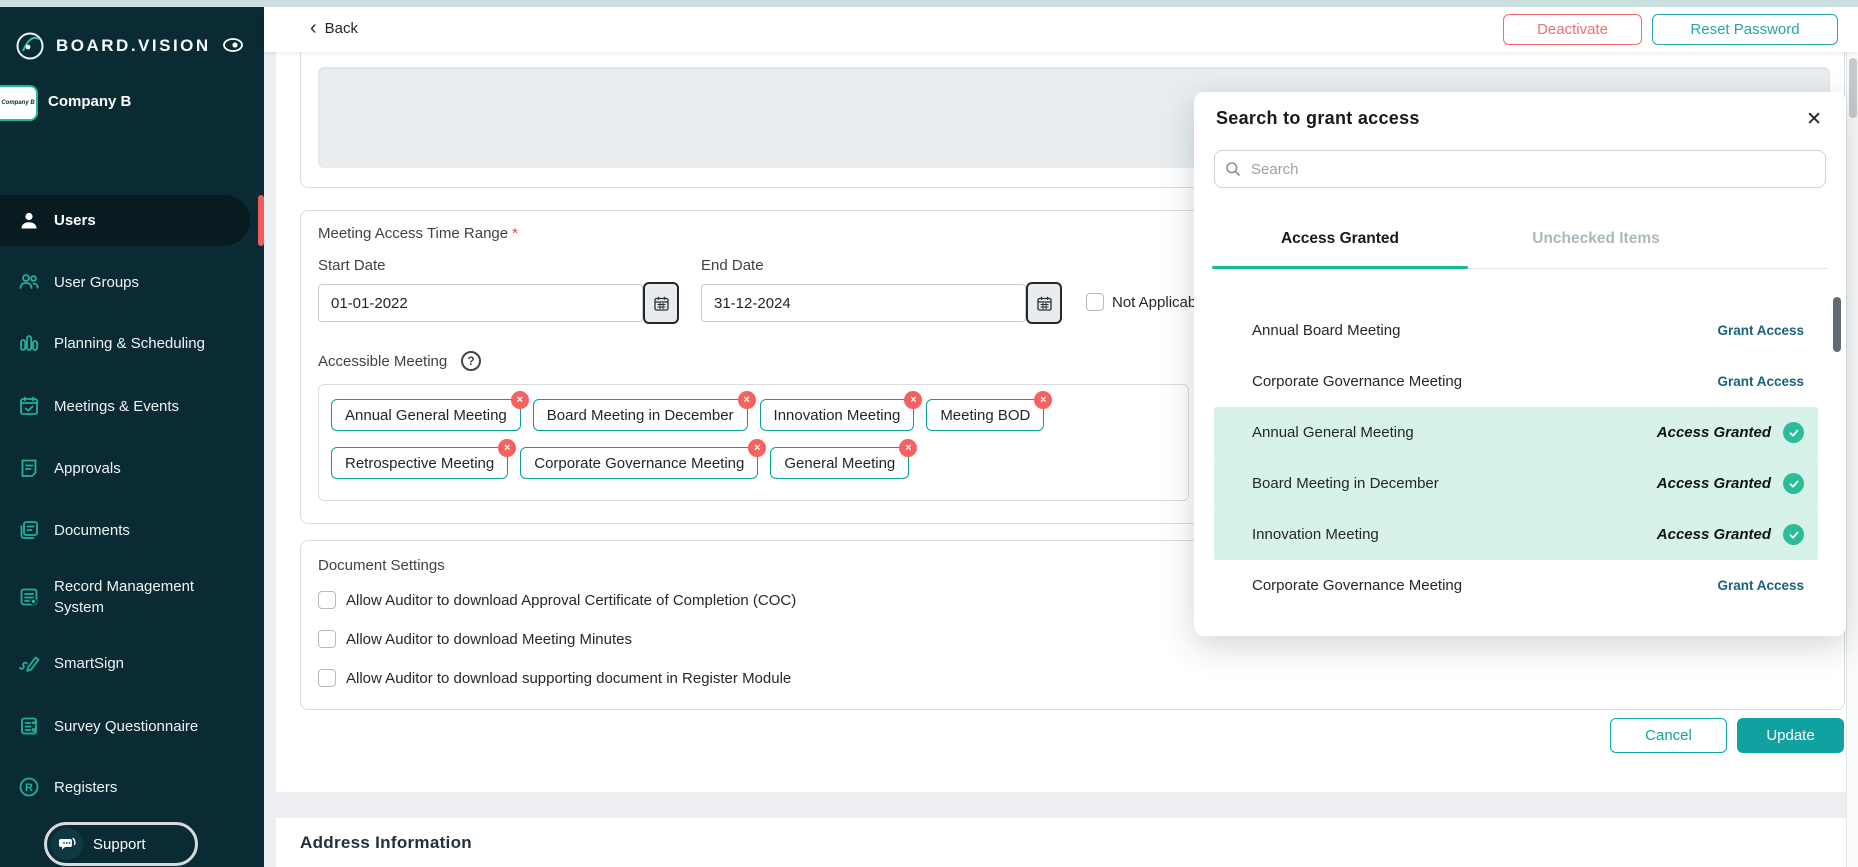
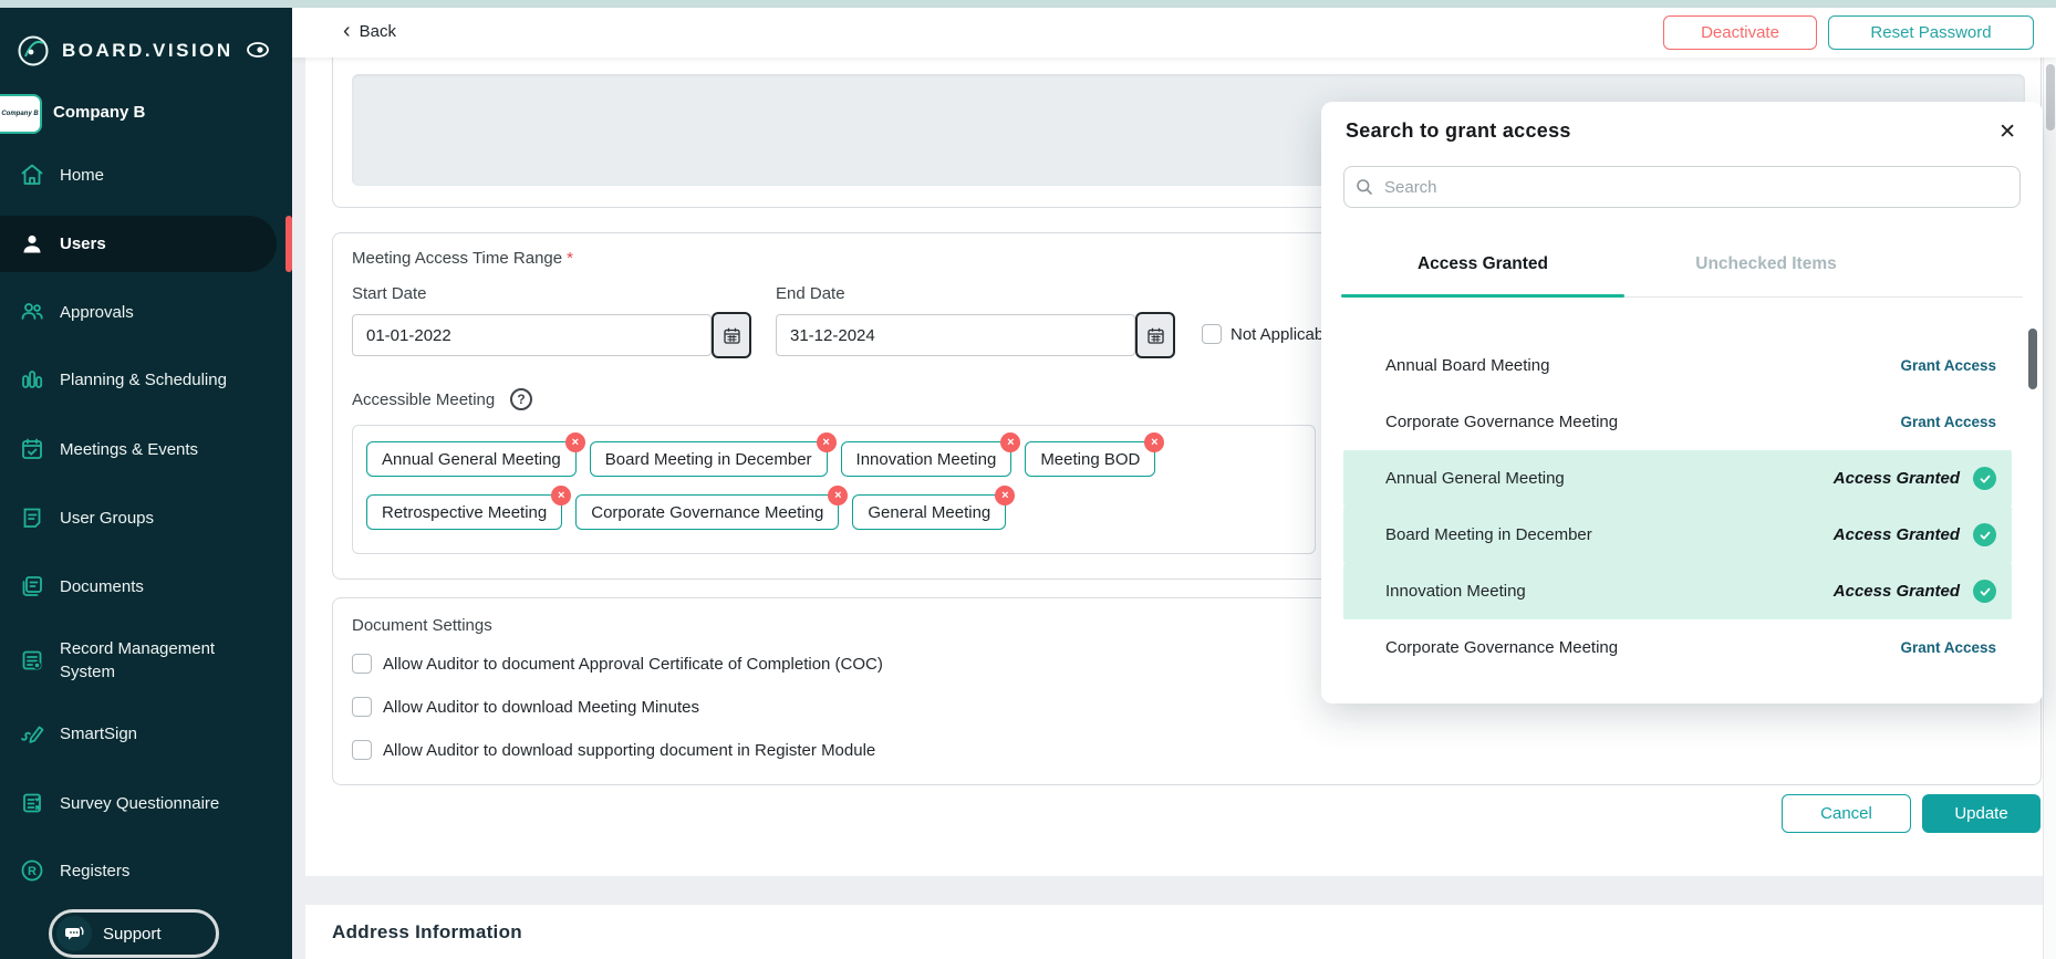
  BOARD.VISION
  Company B
+ Home
  Users
- User Groups
+ Approvals
  Planning & Scheduling
  Meetings & Events
- Approvals
+ User Groups
  Documents
  Record Management System
  SmartSign
  Survey Questionnaire
  R
  Registers
  Support
  ‹
  Back
  Deactivate
  Reset Password
  Meeting Access Time Range *
  Start Date
  01-01-2022
  End Date
  31-12-2024
  Not Applicab
  Accessible Meeting
  ?
  Annual General Meeting
  ×
  Board Meeting in December
  ×
  Innovation Meeting
  ×
  Meeting BOD
  ×
  Retrospective Meeting
  ×
  Corporate Governance Meeting
  ×
  General Meeting
  ×
  Document Settings
- Allow Auditor to download Approval Certificate of Completion (COC)
+ Allow Auditor to document Approval Certificate of Completion (COC)
  Allow Auditor to download Meeting Minutes
  Allow Auditor to download supporting document in Register Module
  Cancel
  Update
  Address Information
  Search to grant access
  ✕
  Search
  Access Granted
  Unchecked Items
  Annual Board Meeting
  Grant Access
  Corporate Governance Meeting
  Grant Access
  Annual General Meeting
  Access Granted
  Board Meeting in December
  Access Granted
  Innovation Meeting
  Access Granted
  Corporate Governance Meeting
  Grant Access
